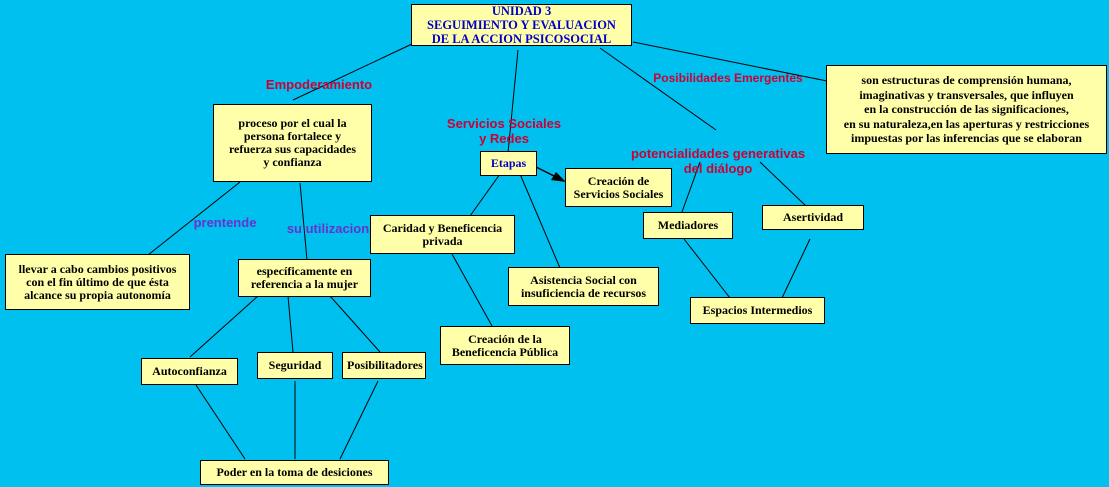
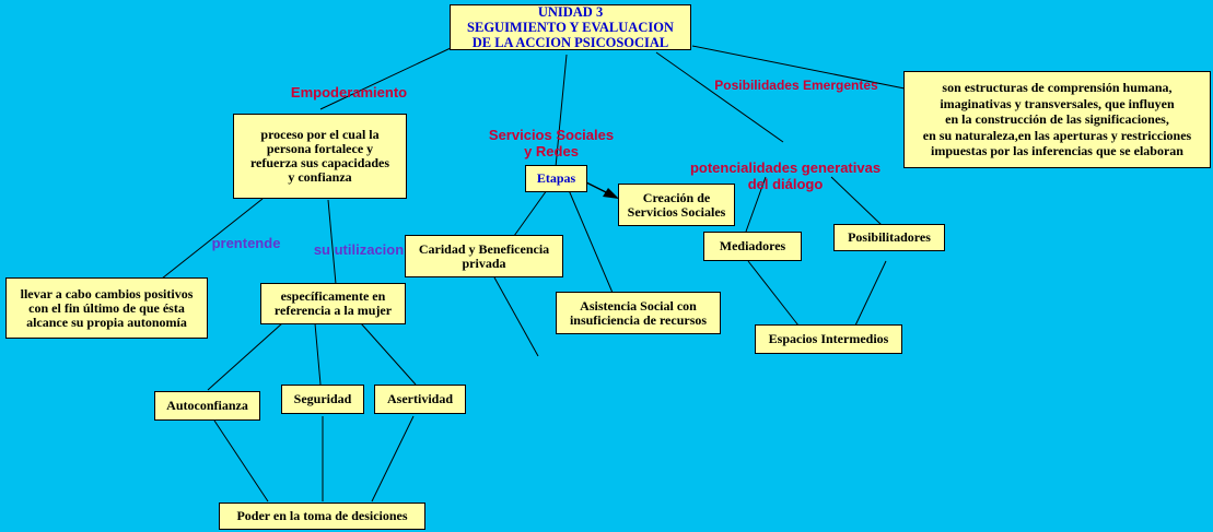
  UNIDAD 3
  SEGUIMIENTO Y EVALUACION
  DE LA ACCION PSICOSOCIAL
  Empoderamiento
  Servicios Sociales
  y Redes
  Posibilidades Emergentes
  potencialidades generativas
  del diálogo
  prentende
  su utilizacion
  proceso por el cual la
  persona fortalece y
  refuerza sus capacidades
  y confianza
  son estructuras de comprensión humana,
  imaginativas y transversales, que influyen
  en la construcción de las significaciones,
  en su naturaleza,en las aperturas y restricciones
  impuestas por las inferencias que se elaboran
  Etapas
  Creación de
  Servicios Sociales
  Caridad y Beneficencia
  privada
  Asistencia Social con
  insuficiencia de recursos
- Creación de la
- Beneficencia Pública
  Mediadores
- Asertividad
+ Posibilitadores
  Espacios Intermedios
  llevar a cabo cambios positivos
  con el fin último de que ésta
  alcance su propia autonomía
  específicamente en
  referencia a la mujer
  Autoconfianza
  Seguridad
- Posibilitadores
+ Asertividad
  Poder en la toma de desiciones
